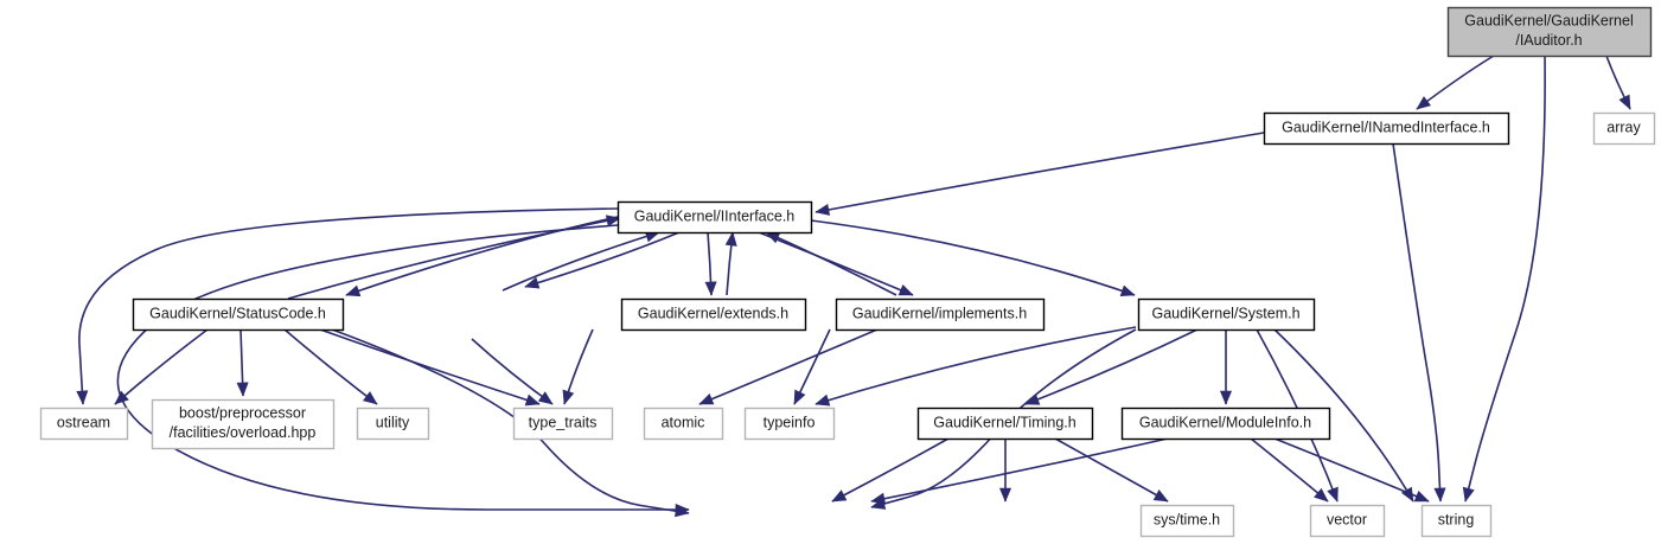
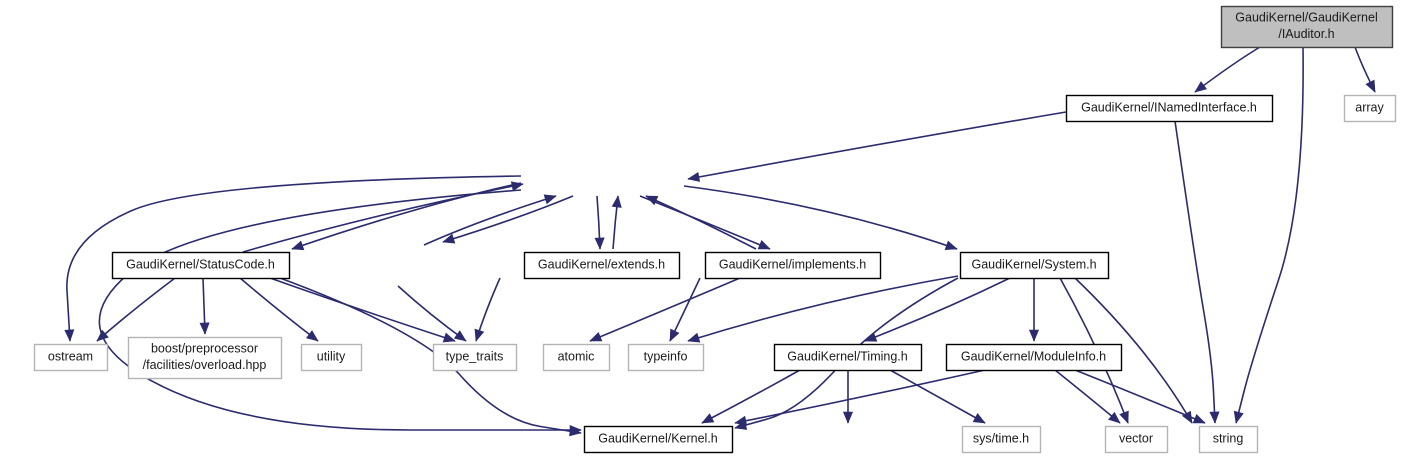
  GaudiKernel/GaudiKernel
  /IAuditor.h
  GaudiKernel/INamedInterface.h
  array
- GaudiKernel/IInterface.h
  GaudiKernel/StatusCode.h
  GaudiKernel/extends.h
  GaudiKernel/implements.h
  GaudiKernel/System.h
  ostream
  boost/preprocessor
  /facilities/overload.hpp
  utility
  type_traits
  atomic
  typeinfo
  GaudiKernel/Timing.h
  GaudiKernel/ModuleInfo.h
+ GaudiKernel/Kernel.h
  sys/time.h
  vector
  string
